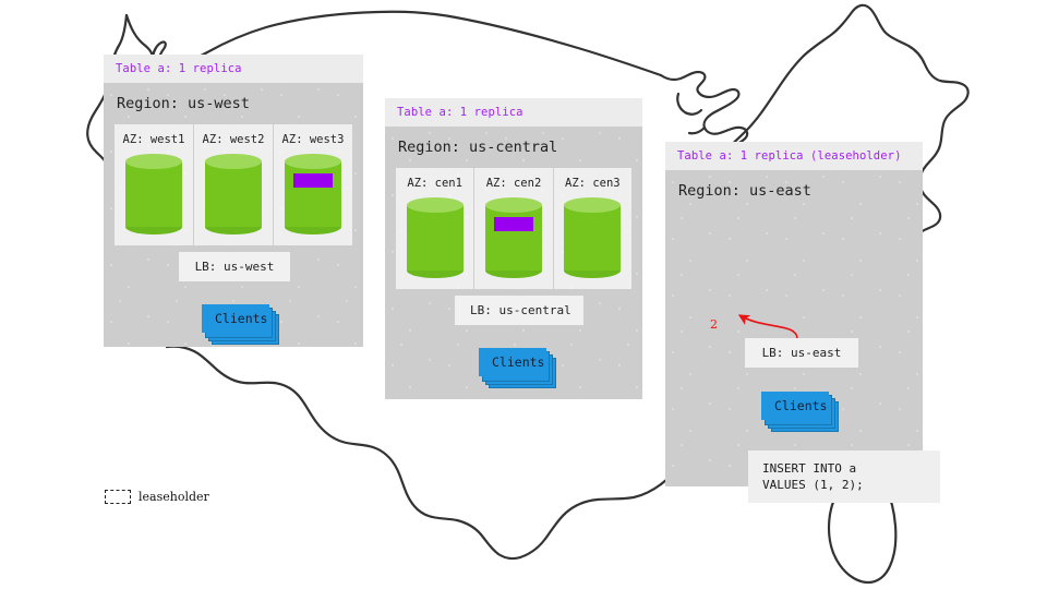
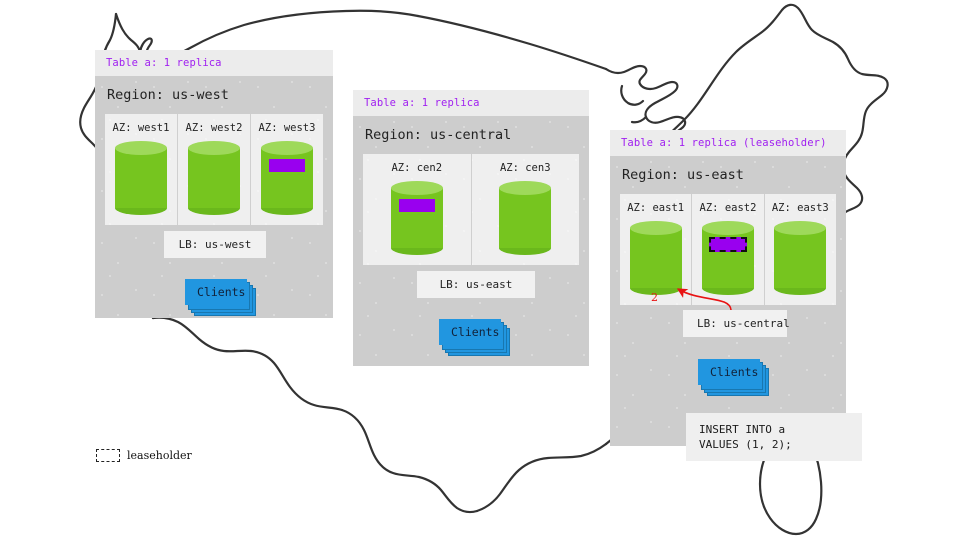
  Table a: 1 replica
  Region: us-west
  AZ: west1
  AZ: west2
  AZ: west3
  LB: us-west
  Clients
  Table a: 1 replica
  Region: us-central
- AZ: cen1
  AZ: cen2
  AZ: cen3
- LB: us-central
+ LB: us-east
  Clients
  Table a: 1 replica (leaseholder)
  Region: us-east
+ AZ: east1
+ AZ: east2
+ AZ: east3
- LB: us-east
+ LB: us-central
  Clients
  2
  INSERT INTO a
  VALUES (1, 2);
  leaseholder
